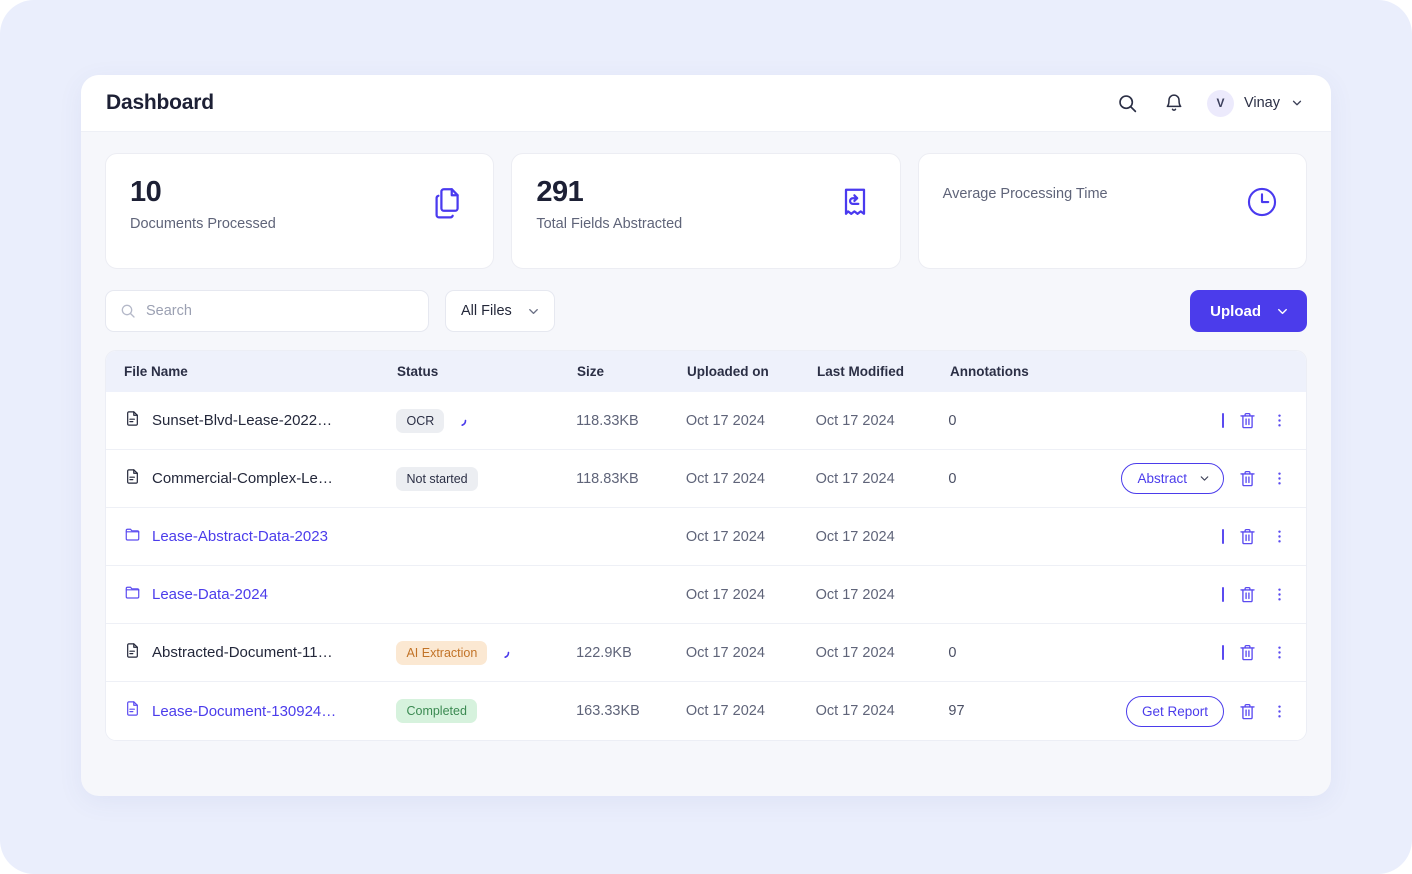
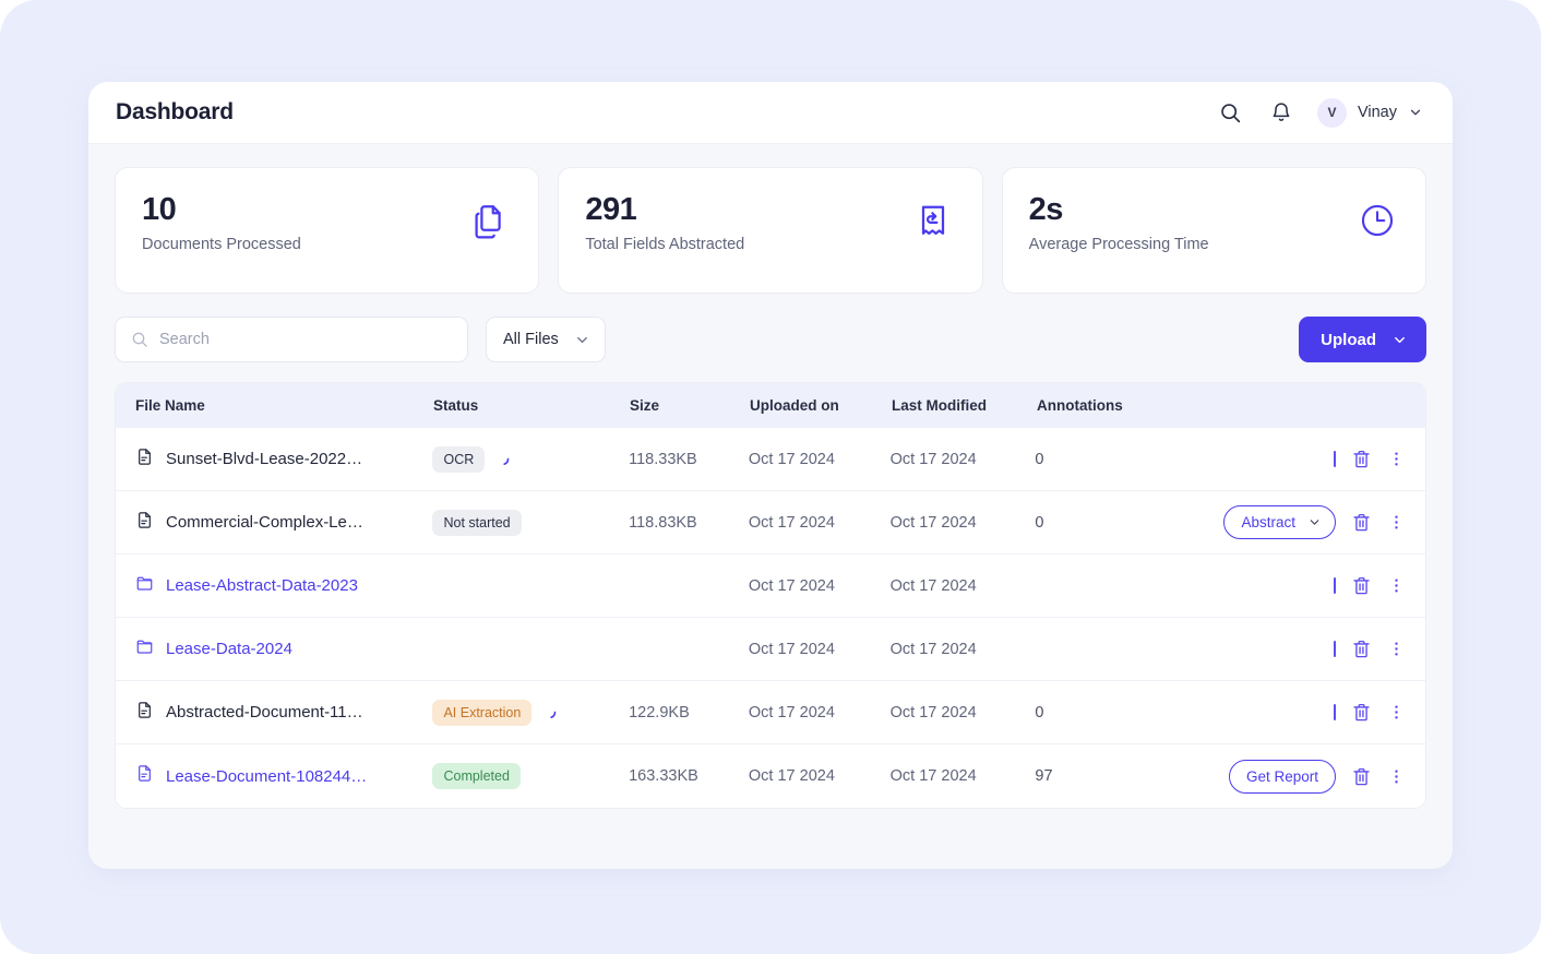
  Dashboard
  V
  Vinay
  10
  Documents Processed
  291
  Total Fields Abstracted
+ 2s
  Average Processing Time
  Search
  All Files
  Upload
  File Name
  Status
  Size
  Uploaded on
  Last Modified
  Annotations
  Sunset-Blvd-Lease-2022…
  OCR
  118.33KB
  Oct 17 2024
  Oct 17 2024
  0
  Commercial-Complex-Le…
  Not started
  118.83KB
  Oct 17 2024
  Oct 17 2024
  0
  Abstract
  Lease-Abstract-Data-2023
  Oct 17 2024
  Oct 17 2024
  Lease-Data-2024
  Oct 17 2024
  Oct 17 2024
  Abstracted-Document-11…
  AI Extraction
  122.9KB
  Oct 17 2024
  Oct 17 2024
  0
- Lease-Document-130924…
+ Lease-Document-108244…
  Completed
  163.33KB
  Oct 17 2024
  Oct 17 2024
  97
  Get Report
